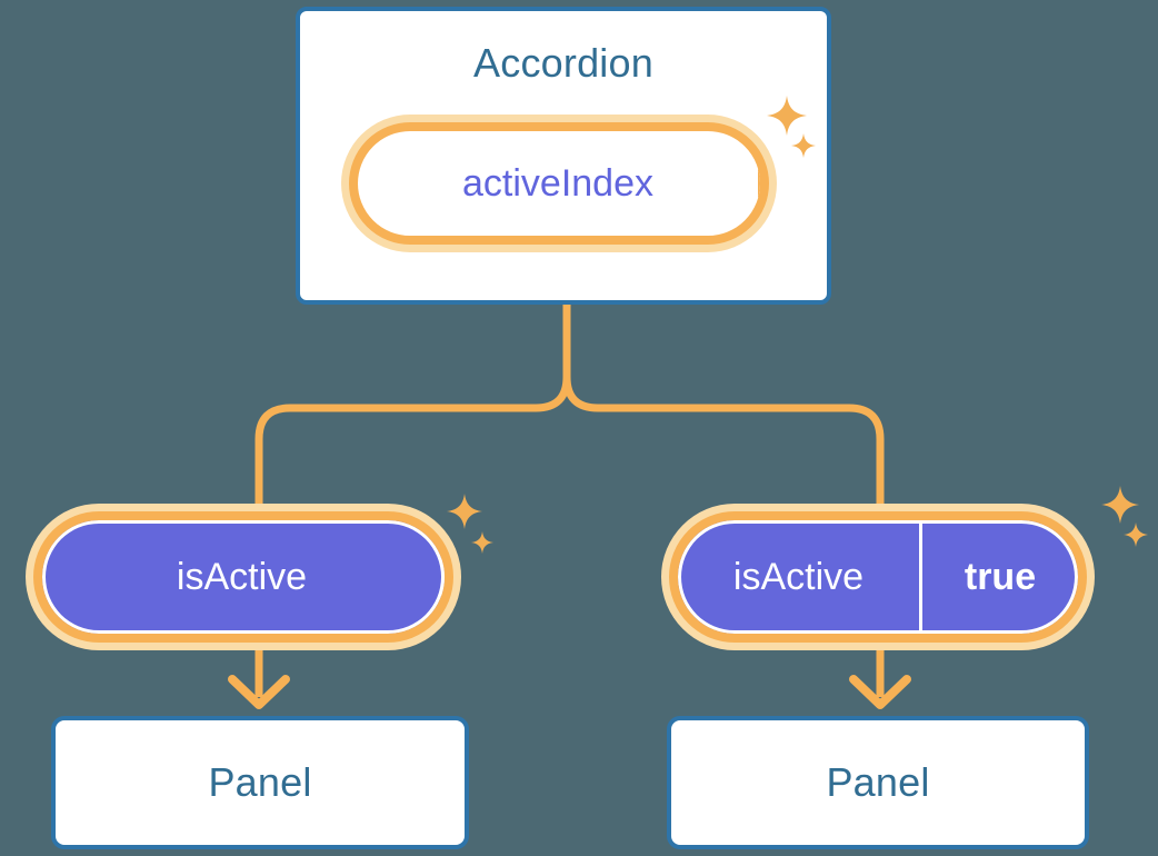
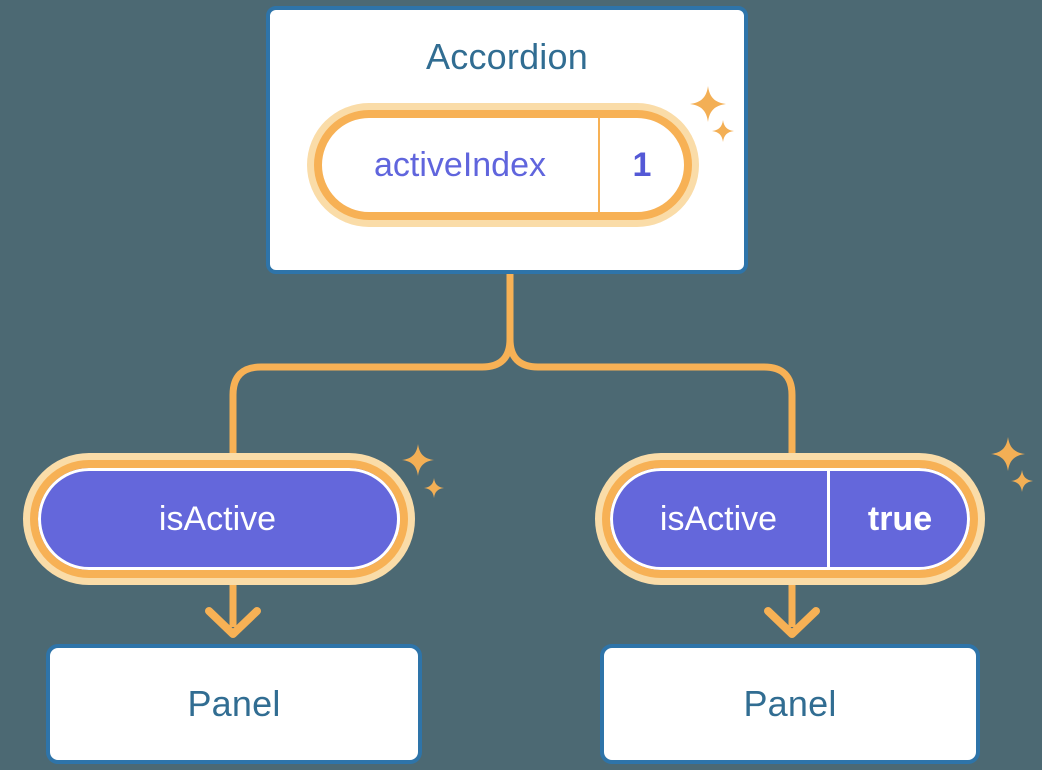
  Accordion
  activeIndex
+ 1
  isActive
  isActive
  true
  Panel
  Panel
